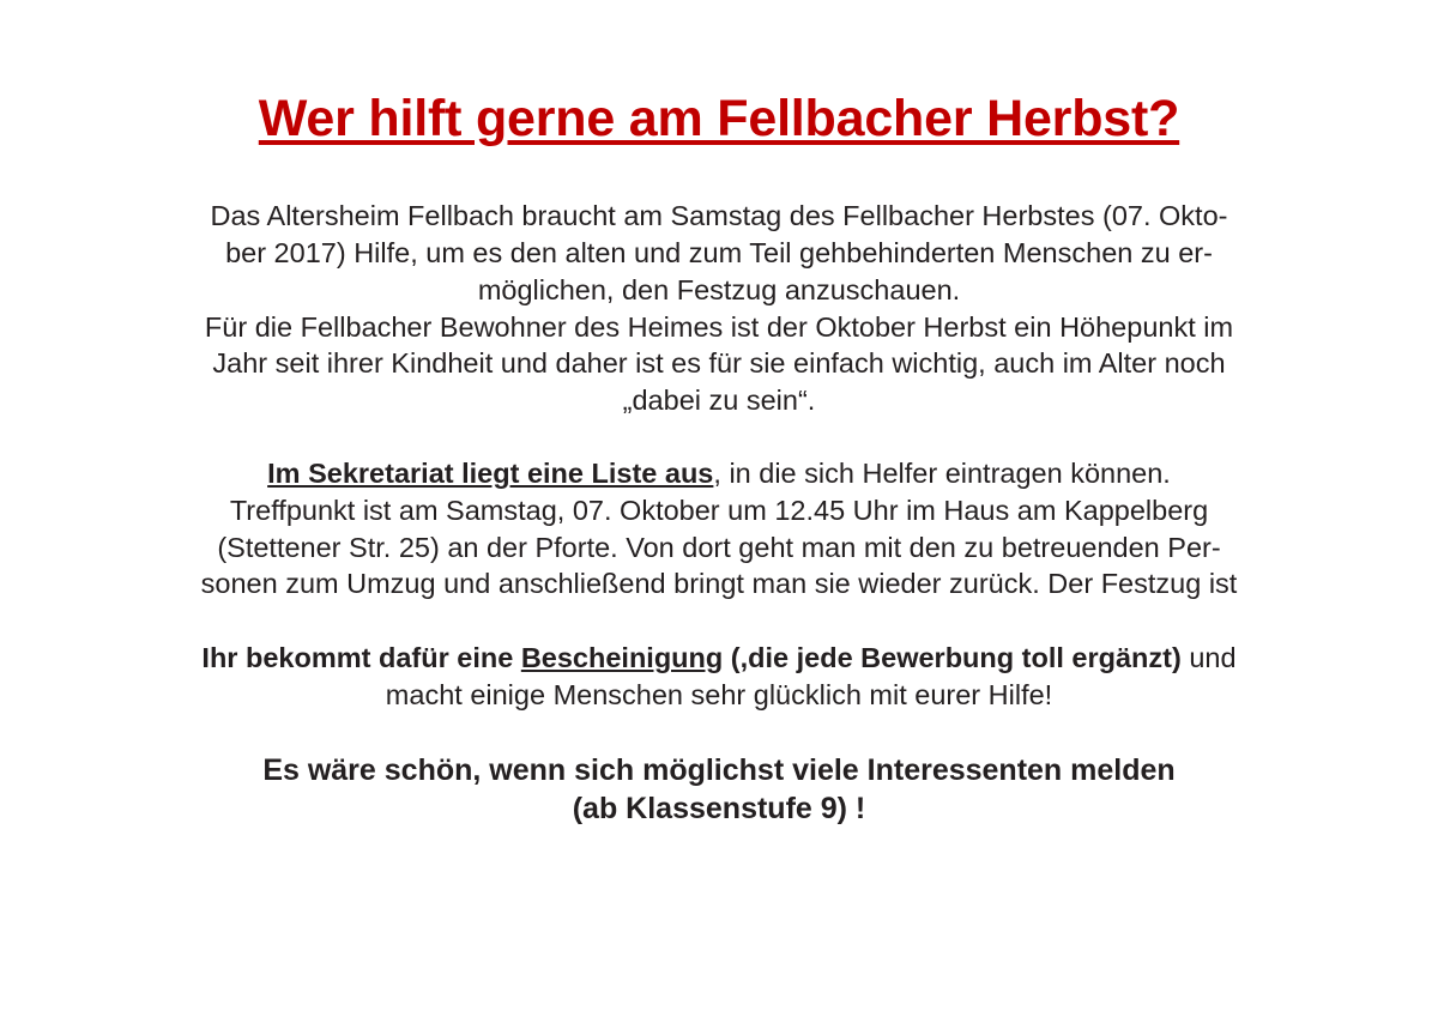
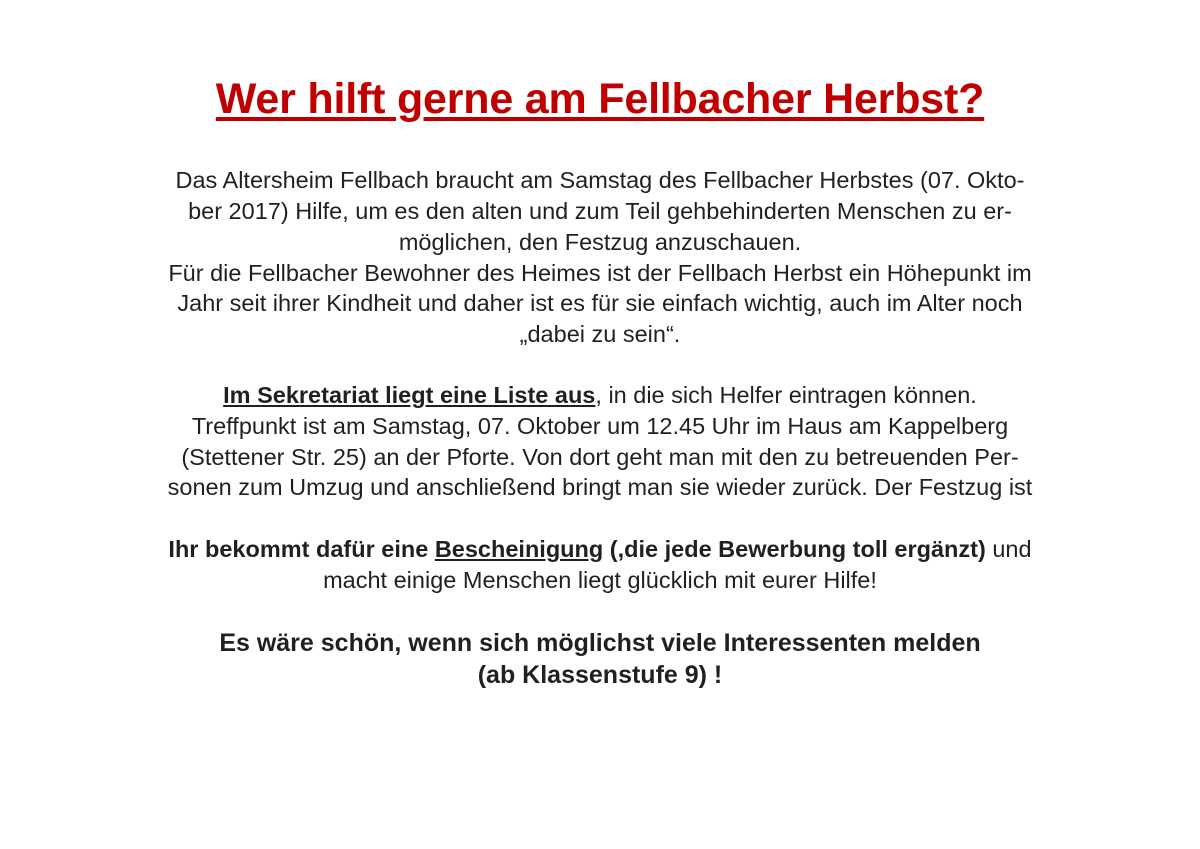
  Wer hilft gerne am Fellbacher Herbst?
  Das Altersheim Fellbach braucht am Samstag des Fellbacher Herbstes (07. Okto-
  ber 2017) Hilfe, um es den alten und zum Teil gehbehinderten Menschen zu er-
  möglichen, den Festzug anzuschauen.
- Für die Fellbacher Bewohner des Heimes ist der Oktober Herbst ein Höhepunkt im
+ Für die Fellbacher Bewohner des Heimes ist der Fellbach Herbst ein Höhepunkt im
  Jahr seit ihrer Kindheit und daher ist es für sie einfach wichtig, auch im Alter noch
  „dabei zu sein“.
  Im Sekretariat liegt eine Liste aus, in die sich Helfer eintragen können.
  Treffpunkt ist am Samstag, 07. Oktober um 12.45 Uhr im Haus am Kappelberg
  (Stettener Str. 25) an der Pforte. Von dort geht man mit den zu betreuenden Per-
  sonen zum Umzug und anschließend bringt man sie wieder zurück. Der Festzug ist
  Ihr bekommt dafür eine Bescheinigung (,die jede Bewerbung toll ergänzt) und
- macht einige Menschen sehr glücklich mit eurer Hilfe!
+ macht einige Menschen liegt glücklich mit eurer Hilfe!
  Es wäre schön, wenn sich möglichst viele Interessenten melden
  (ab Klassenstufe 9) !
